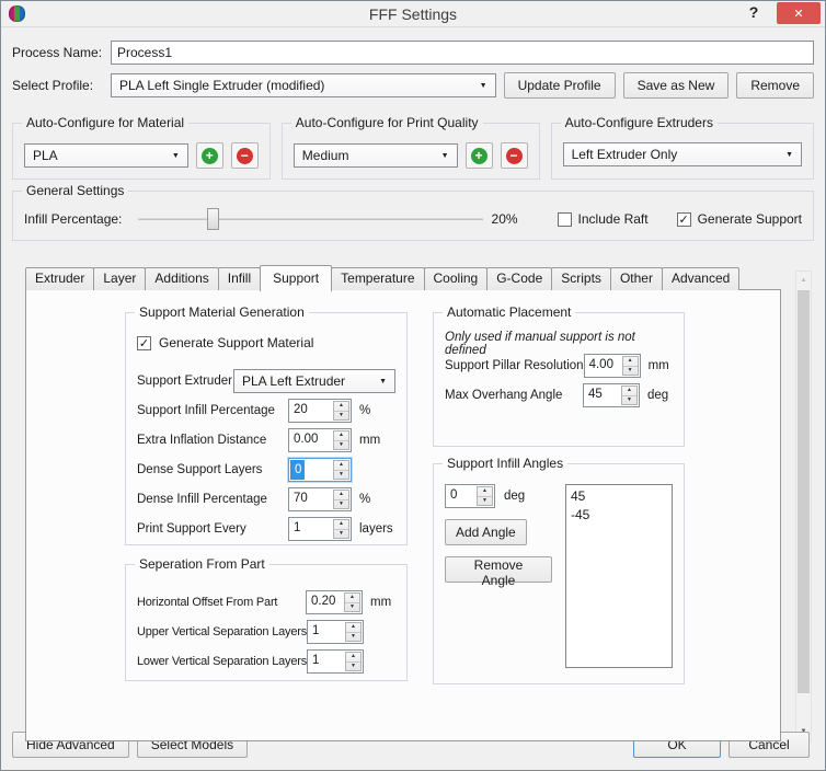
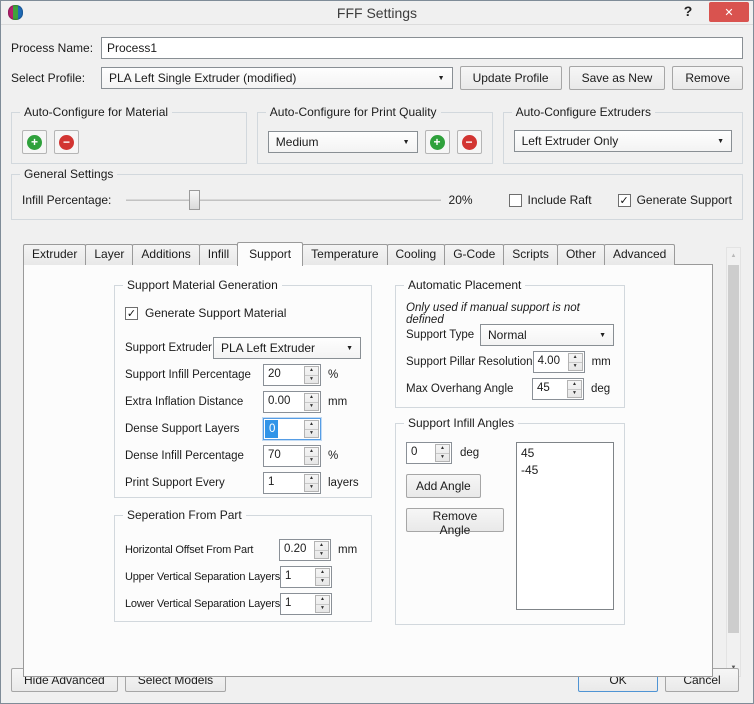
  FFF Settings
  ?
  ✕
  Process Name:
  Process1
  Select Profile:
  PLA Left Single Extruder (modified)
  Update Profile
  Save as New
  Remove
  Auto-Configure for Material
- PLA
  +
  −
  Auto-Configure for Print Quality
  Medium
  +
  −
  Auto-Configure Extruders
  Left Extruder Only
  General Settings
  Infill Percentage:
  20%
  Include Raft
  ✓
  Generate Support
  Extruder
  Layer
  Additions
  Infill
  Support
  Temperature
  Cooling
  G-Code
  Scripts
  Other
  Advanced
  Support Material Generation
  ✓
  Generate Support Material
  Support Extruder
  PLA Left Extruder
  Support Infill Percentage
  20
  %
  Extra Inflation Distance
  0.00
  mm
  Dense Support Layers
  0
  Dense Infill Percentage
  70
  %
  Print Support Every
  1
  layers
  Seperation From Part
  Horizontal Offset From Part
  0.20
  mm
  Upper Vertical Separation Layers
  1
  Lower Vertical Separation Layers
  1
  Automatic Placement
  Only used if manual support is not defined
+ Support Type
+ Normal
  Support Pillar Resolution
  4.00
  mm
  Max Overhang Angle
  45
  deg
  Support Infill Angles
  0
  deg
  Add Angle
  Remove Angle
  45
  -45
  Hide Advanced
  Select Models
  OK
  Cancel
